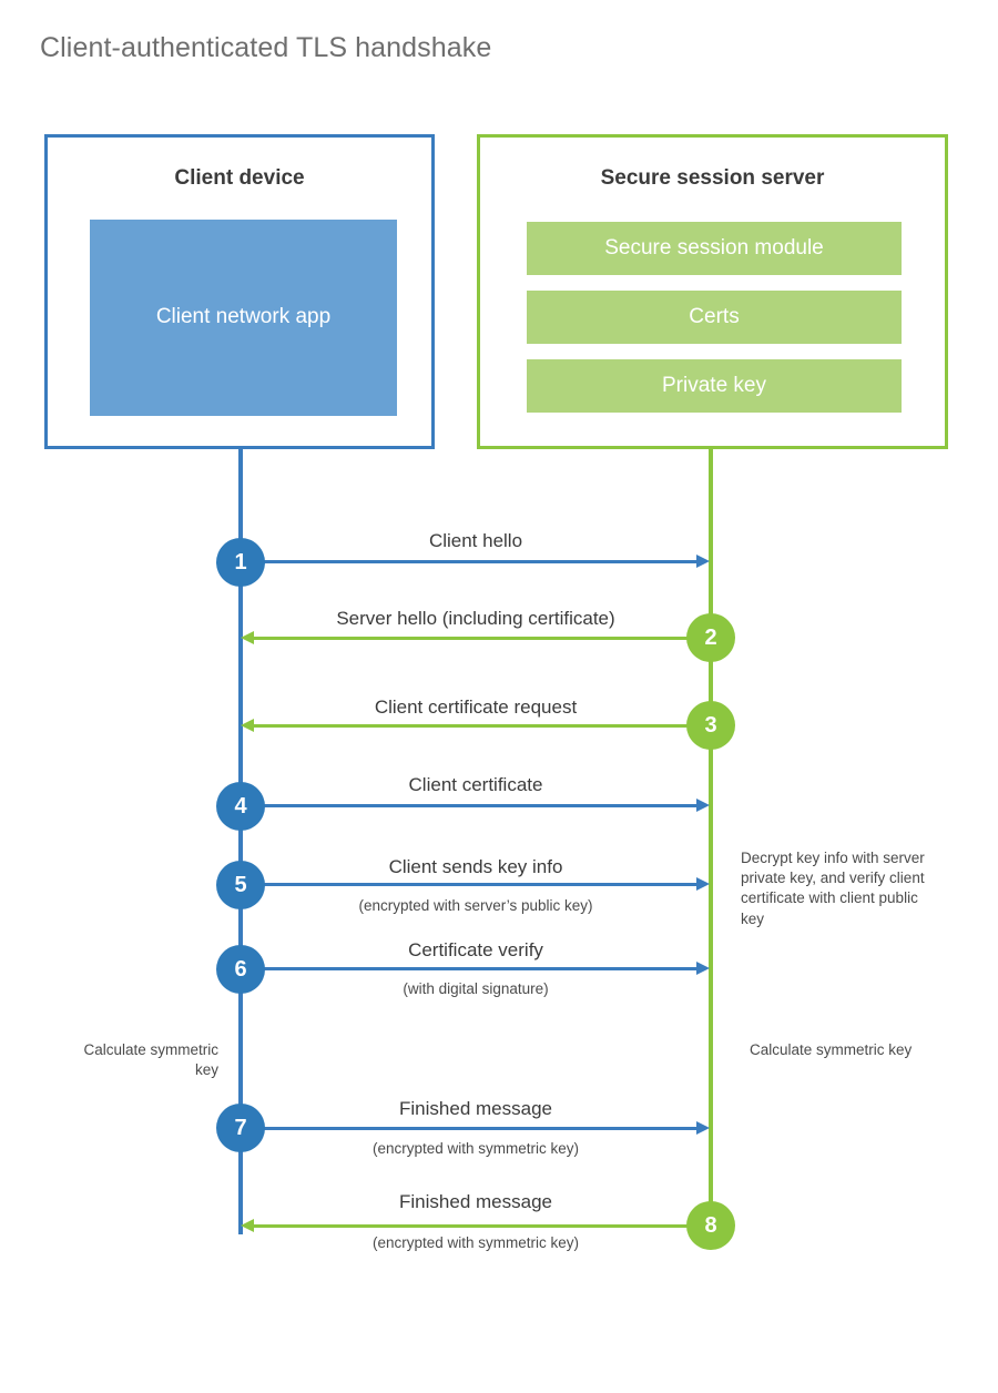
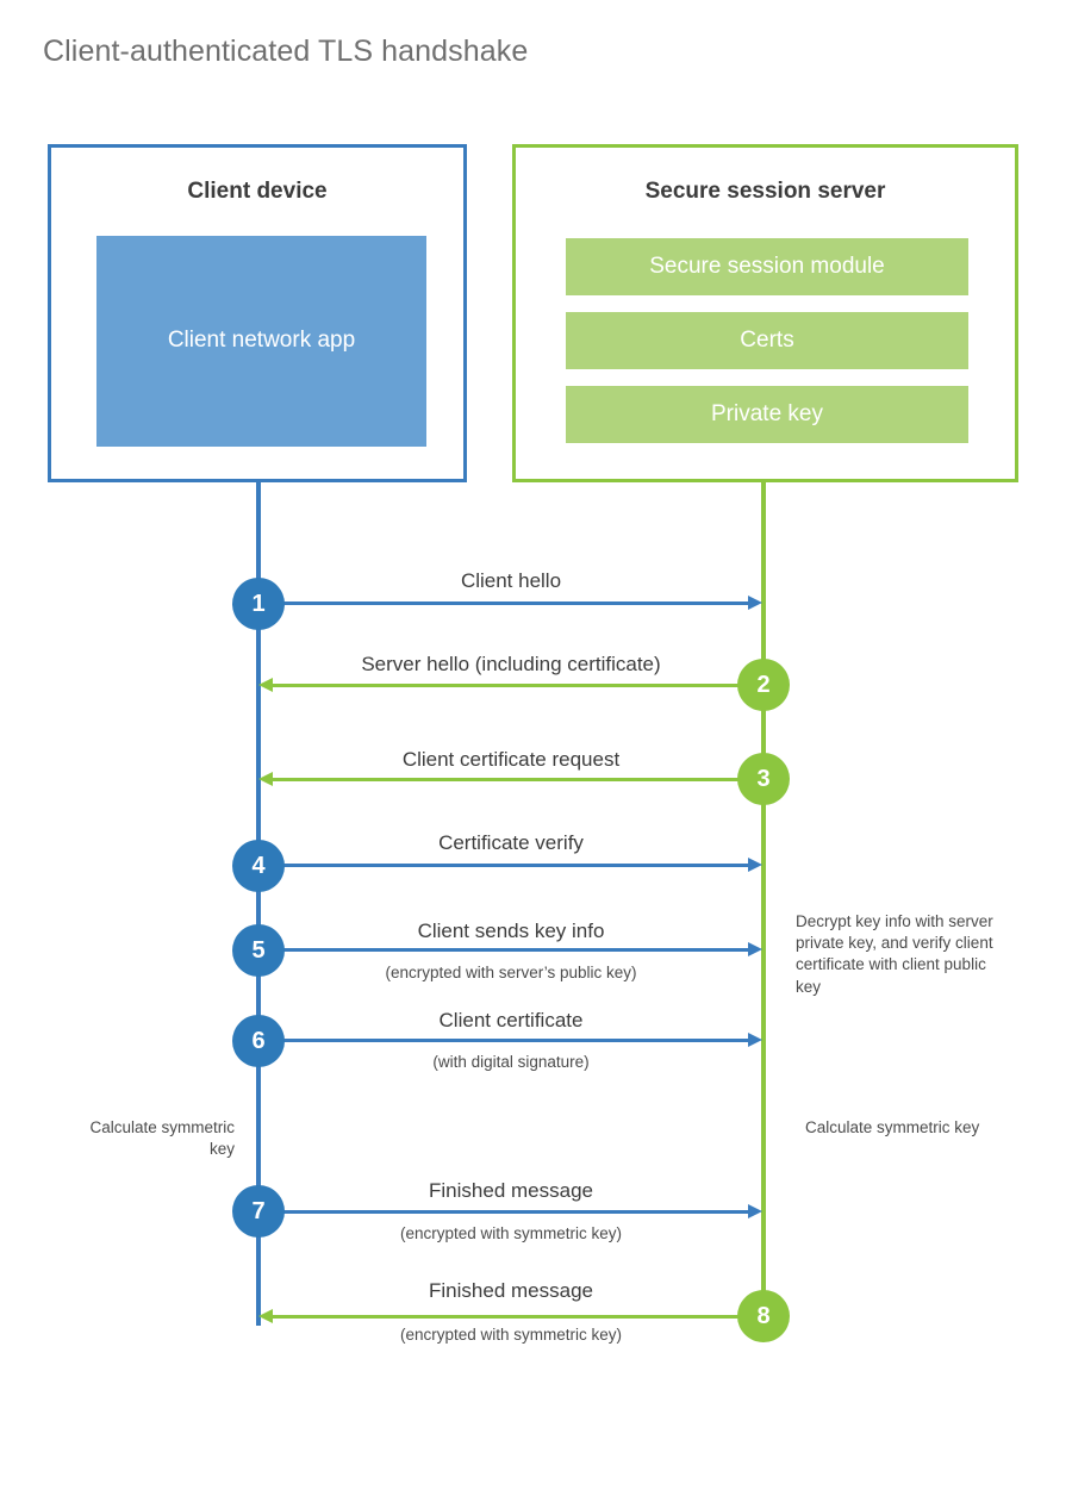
  Client-authenticated TLS handshake
  Client device
  Client network app
  Secure session server
  Secure session module
  Certs
  Private key
  Client hello
  1
  Server hello (including certificate)
  2
  Client certificate request
  3
- Client certificate
+ Certificate verify
  4
  Client sends key info
  (encrypted with server’s public key)
  5
- Certificate verify
+ Client certificate
  (with digital signature)
  6
  Finished message
  (encrypted with symmetric key)
  7
  Finished message
  (encrypted with symmetric key)
  8
  Decrypt key info with server private key, and verify client certificate with client public key
  Calculate symmetric key
  Calculate symmetric key
